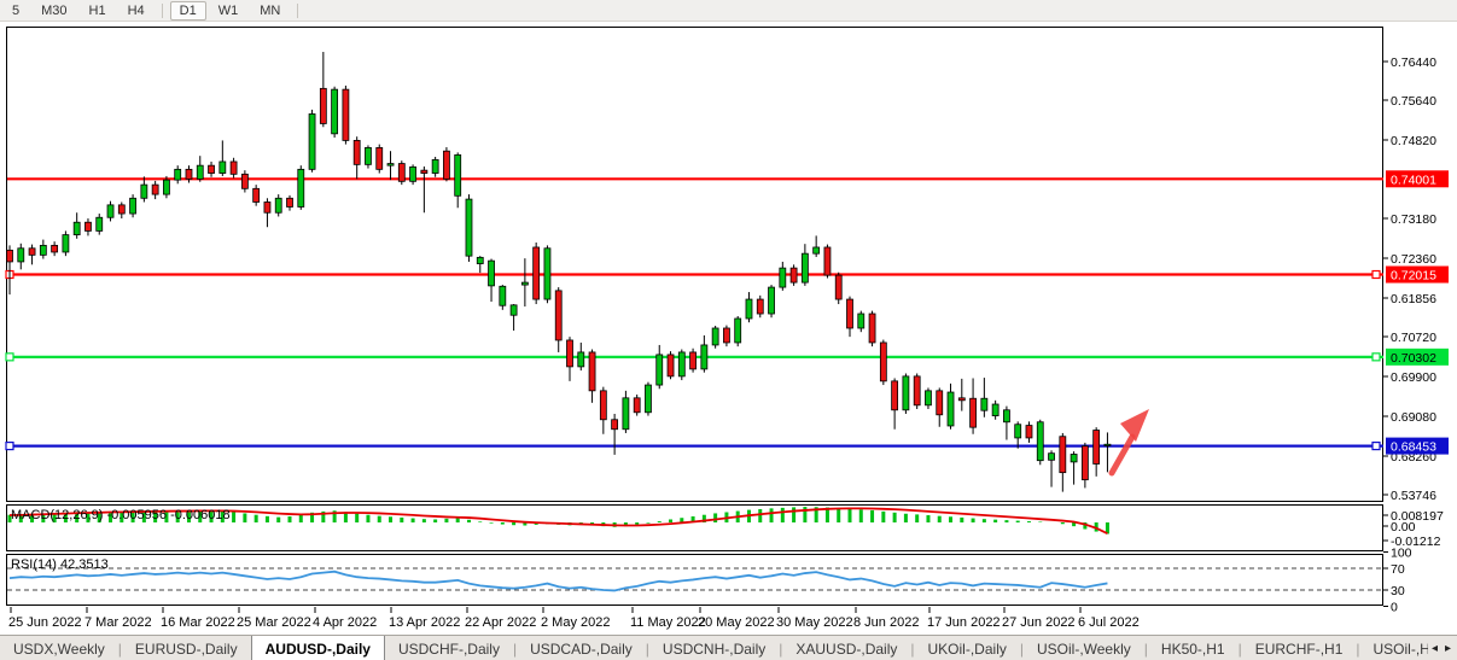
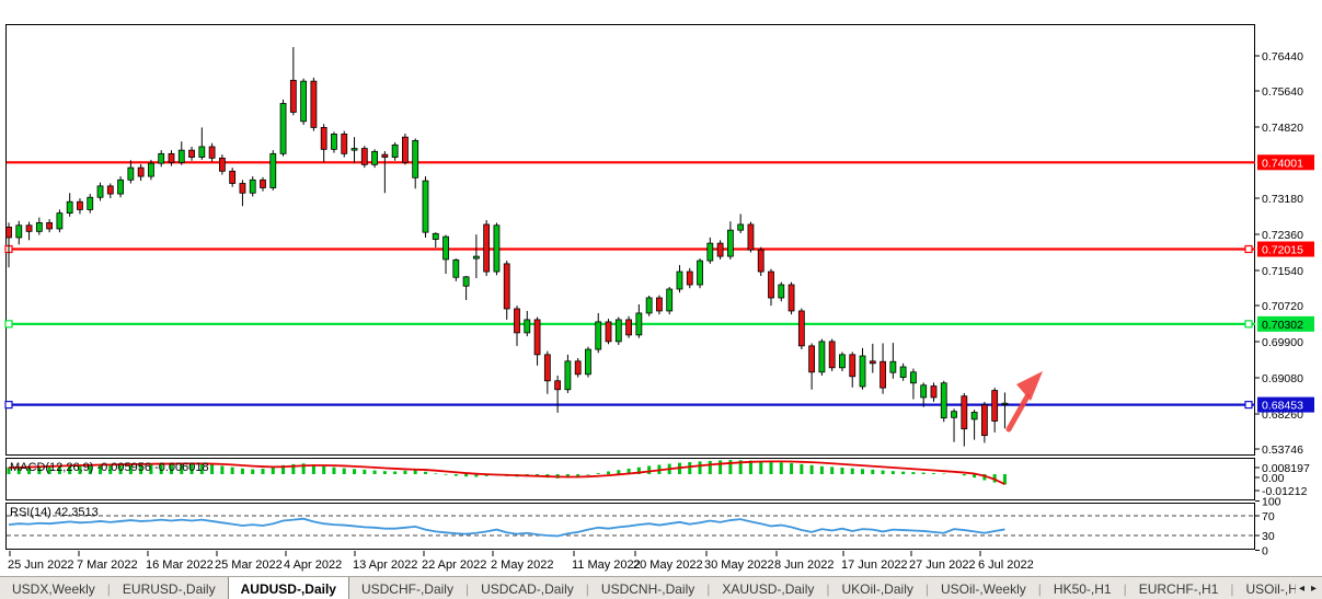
- 5
- M30
- H1
- H4
- D1
- W1
- MN
  0.76440
  0.75640
  0.74820
  0.73180
  0.72360
- 0.61856
+ 0.71540
  0.70720
  0.69900
  0.69080
  0.68260
  0.53746
  0.74001
  0.72015
  0.70302
  0.68453
  0.008197
  0.00
  -0.01212
  100
  70
  30
  0
  25 Jun 2022
  7 Mar 2022
  16 Mar 2022
  25 Mar 2022
  4 Apr 2022
  13 Apr 2022
  22 Apr 2022
  2 May 2022
  11 May 2022
  20 May 2022
  30 May 2022
  8 Jun 2022
  17 Jun 2022
  27 Jun 2022
  6 Jul 2022
  MACD(12,26,9) -0.005956 -0.006018
  RSI(14) 42.3513
  USDX,Weekly
  |
  EURUSD-,Daily
  AUDUSD-,Daily
  USDCHF-,Daily
  |
  USDCAD-,Daily
  |
  USDCNH-,Daily
  |
  XAUUSD-,Daily
  |
  UKOil-,Daily
  |
  USOil-,Weekly
  |
  HK50-,H1
  |
  EURCHF-,H1
  |
  USOil-,H
  ◂
  ▸
